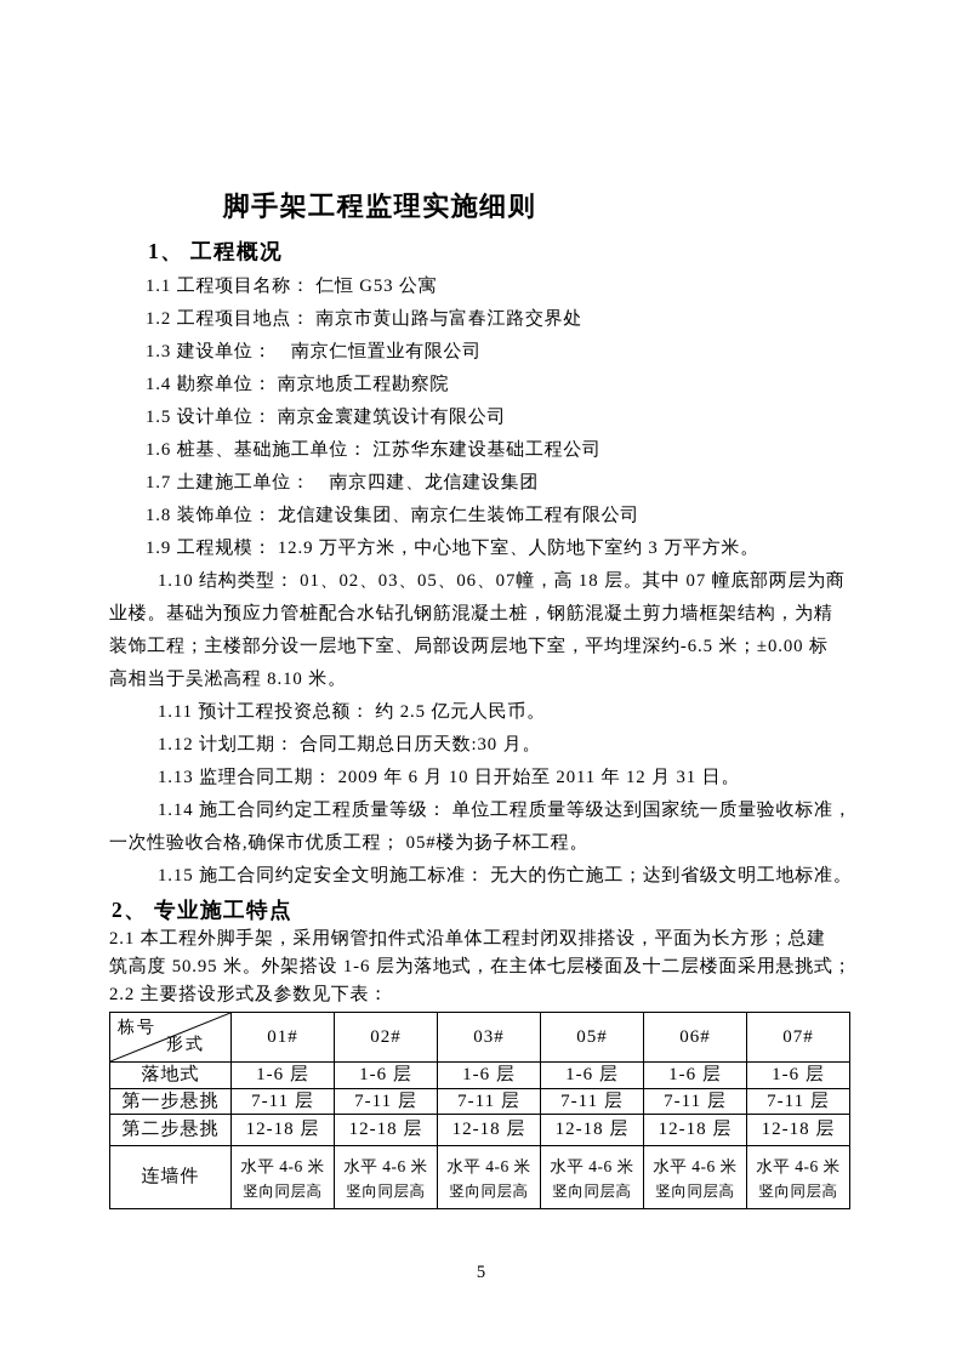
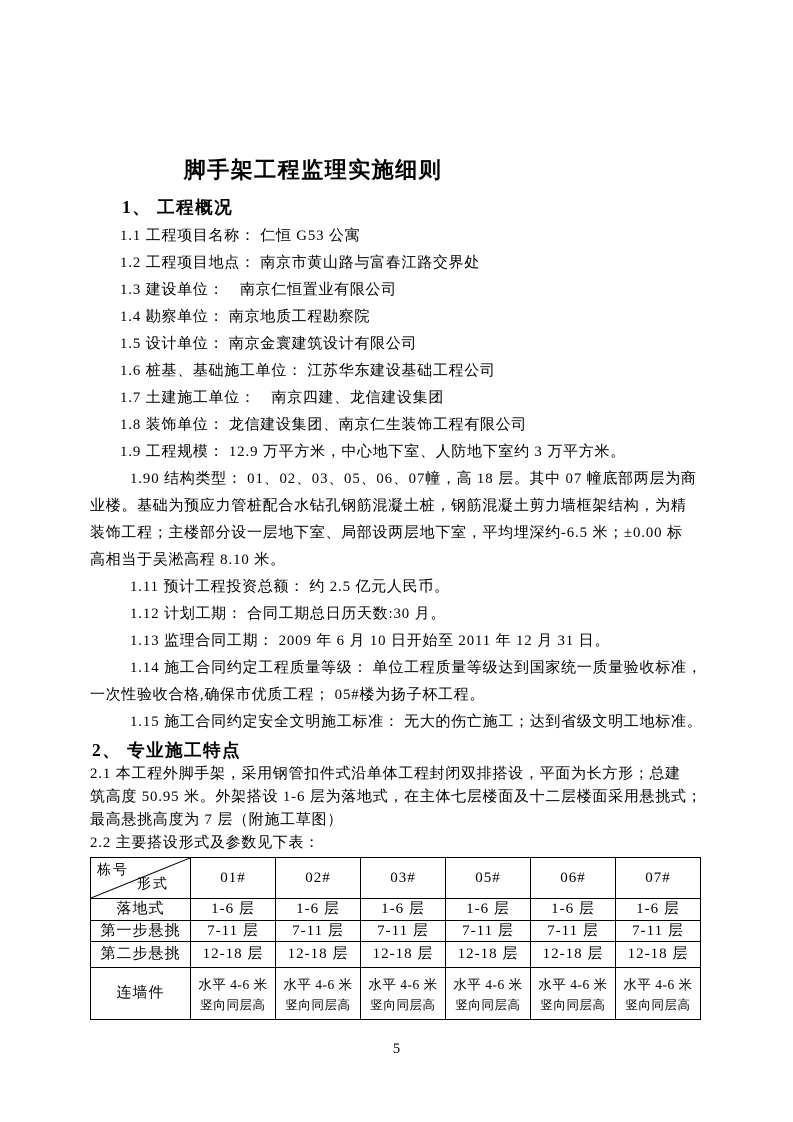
  脚手架工程监理实施细则
  1、 工程概况
  1.1 工程项目名称： 仁恒 G53 公寓
  1.2 工程项目地点： 南京市黄山路与富春江路交界处
  1.3 建设单位： 南京仁恒置业有限公司
  1.4 勘察单位： 南京地质工程勘察院
  1.5 设计单位： 南京金寰建筑设计有限公司
  1.6 桩基、基础施工单位： 江苏华东建设基础工程公司
  1.7 土建施工单位： 南京四建、龙信建设集团
  1.8 装饰单位： 龙信建设集团、南京仁生装饰工程有限公司
  1.9 工程规模： 12.9 万平方米，中心地下室、人防地下室约 3 万平方米。
- 1.10 结构类型： 01、02、03、05、06、07幢，高 18 层。其中 07 幢底部两层为商
+ 1.90 结构类型： 01、02、03、05、06、07幢，高 18 层。其中 07 幢底部两层为商
  业楼。基础为预应力管桩配合水钻孔钢筋混凝土桩，钢筋混凝土剪力墙框架结构，为精
  装饰工程；主楼部分设一层地下室、局部设两层地下室，平均埋深约-6.5 米；±0.00 标
  高相当于吴淞高程 8.10 米。
  1.11 预计工程投资总额： 约 2.5 亿元人民币。
  1.12 计划工期： 合同工期总日历天数:30 月。
  1.13 监理合同工期： 2009 年 6 月 10 日开始至 2011 年 12 月 31 日。
  1.14 施工合同约定工程质量等级： 单位工程质量等级达到国家统一质量验收标准，
  一次性验收合格,确保市优质工程； 05#楼为扬子杯工程。
  1.15 施工合同约定安全文明施工标准： 无大的伤亡施工；达到省级文明工地标准。
  2、 专业施工特点
  2.1 本工程外脚手架，采用钢管扣件式沿单体工程封闭双排搭设，平面为长方形；总建
  筑高度 50.95 米。外架搭设 1-6 层为落地式，在主体七层楼面及十二层楼面采用悬挑式；
+ 最高悬挑高度为 7 层（附施工草图）
  2.2 主要搭设形式及参数见下表：
  栋号 形式	01#	02#	03#	05#	06#	07#
  落地式	1-6 层	1-6 层	1-6 层	1-6 层	1-6 层	1-6 层
  第一步悬挑	7-11 层	7-11 层	7-11 层	7-11 层	7-11 层	7-11 层
  第二步悬挑	12-18 层	12-18 层	12-18 层	12-18 层	12-18 层	12-18 层
  连墙件	水平 4-6 米 竖向同层高	水平 4-6 米 竖向同层高	水平 4-6 米 竖向同层高	水平 4-6 米 竖向同层高	水平 4-6 米 竖向同层高	水平 4-6 米 竖向同层高
  5
